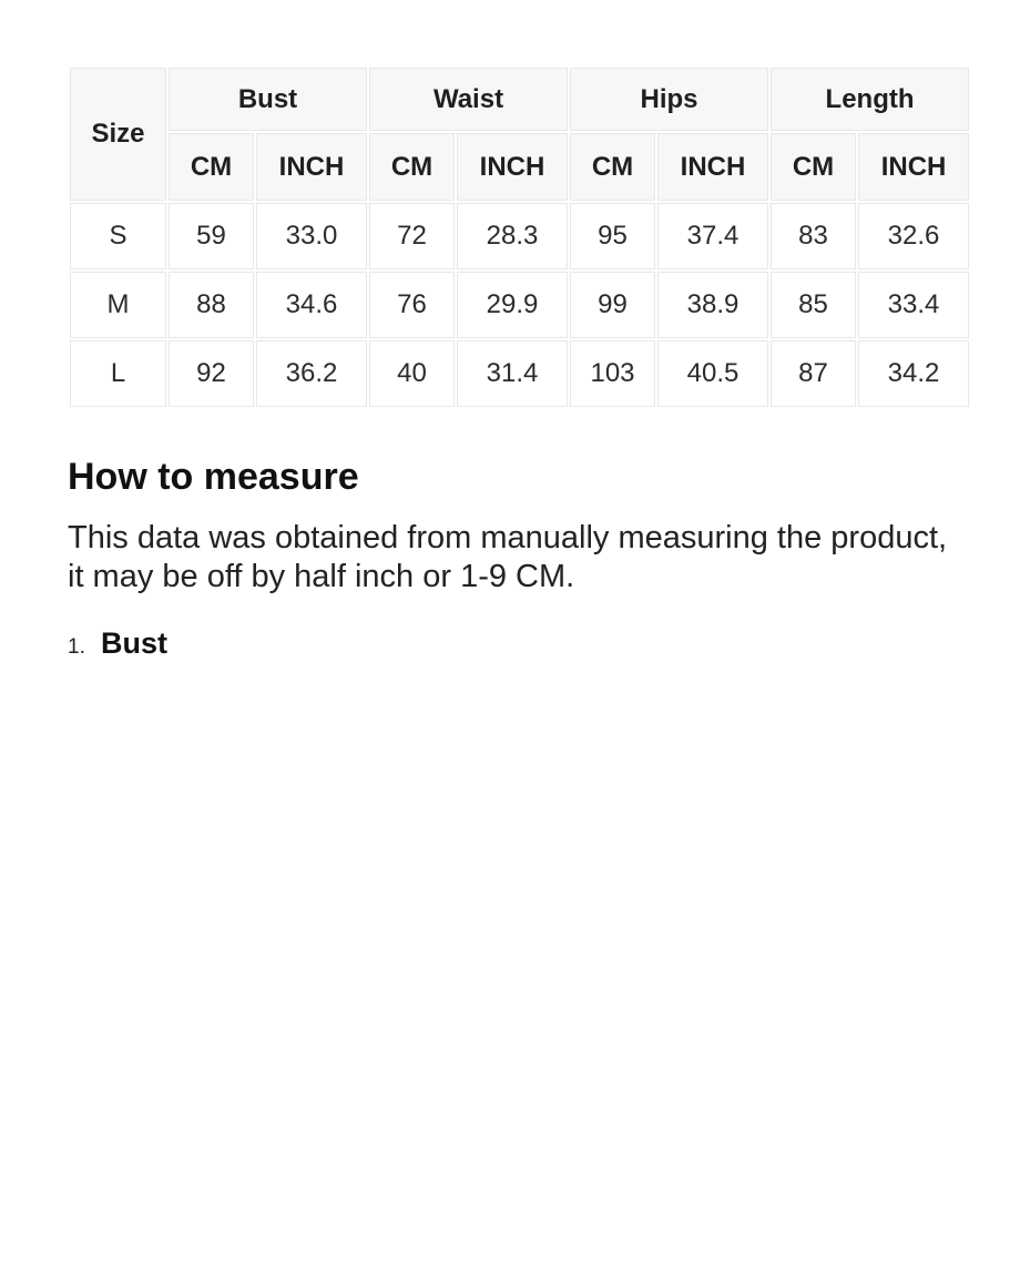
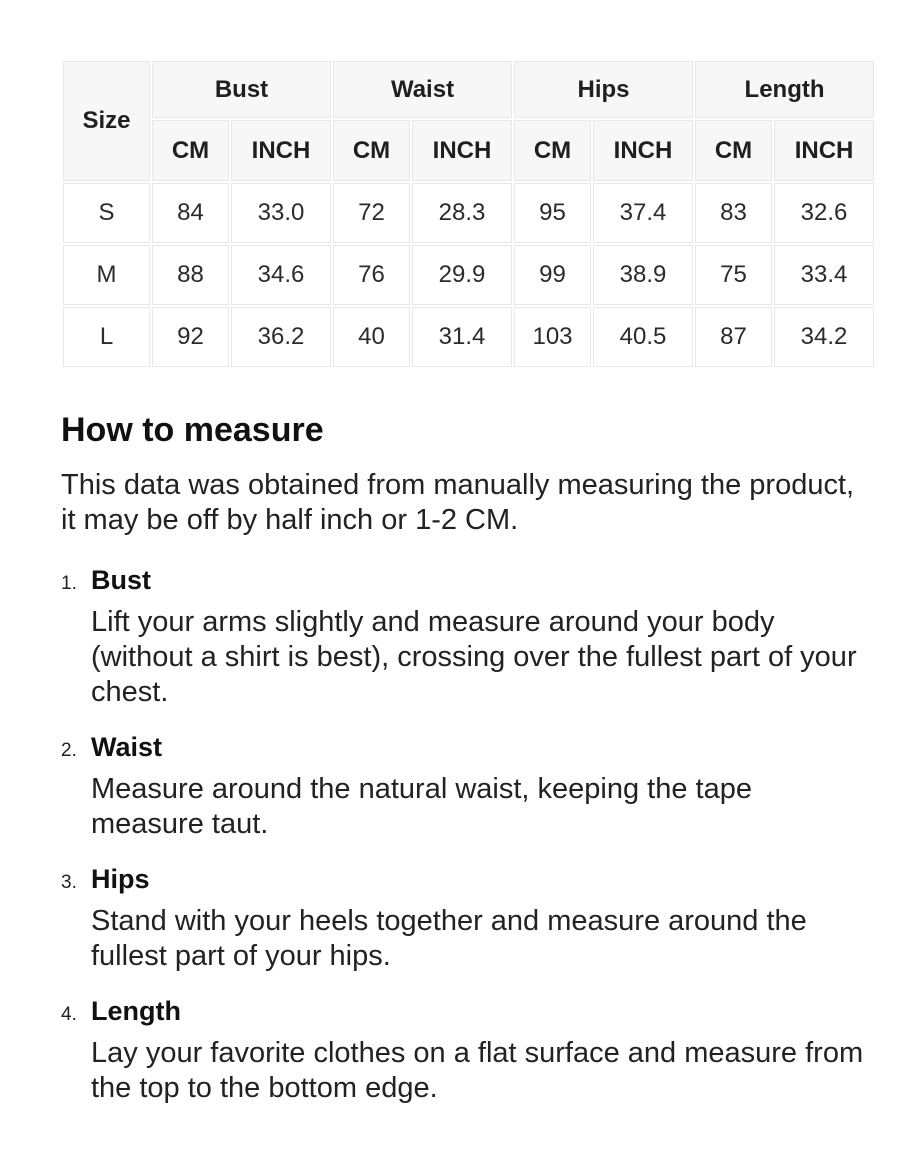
  Size	Bust	Waist	Hips	Length
  CM	INCH	CM	INCH	CM	INCH	CM	INCH
- S	59	33.0	72	28.3	95	37.4	83	32.6
+ S	84	33.0	72	28.3	95	37.4	83	32.6
- M	88	34.6	76	29.9	99	38.9	85	33.4
+ M	88	34.6	76	29.9	99	38.9	75	33.4
  L	92	36.2	40	31.4	103	40.5	87	34.2
  How to measure
- This data was obtained from manually measuring the product, it may be off by half inch or 1-9 CM.
+ This data was obtained from manually measuring the product, it may be off by half inch or 1-2 CM.
  1.
  Bust
+ Lift your arms slightly and measure around your body (without a shirt is best), crossing over the fullest part of your chest.
+ 2.
+ Waist
+ Measure around the natural waist, keeping the tape measure taut.
+ 3.
+ Hips
+ Stand with your heels together and measure around the fullest part of your hips.
+ 4.
+ Length
+ Lay your favorite clothes on a flat surface and measure from the top to the bottom edge.
